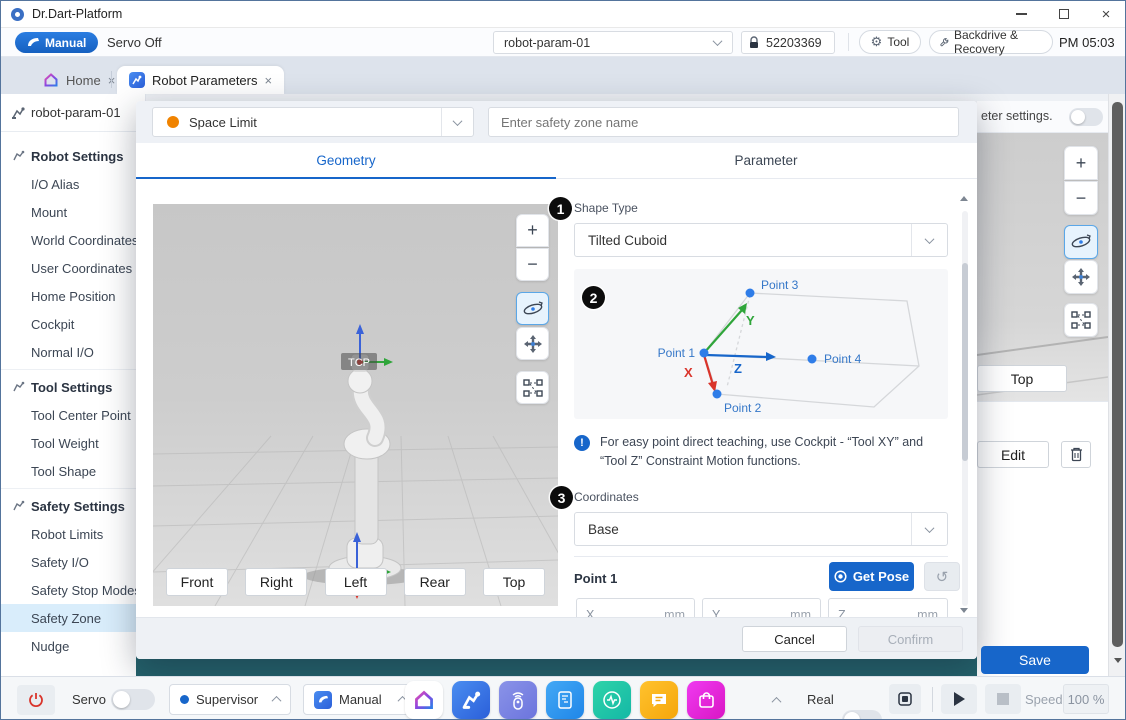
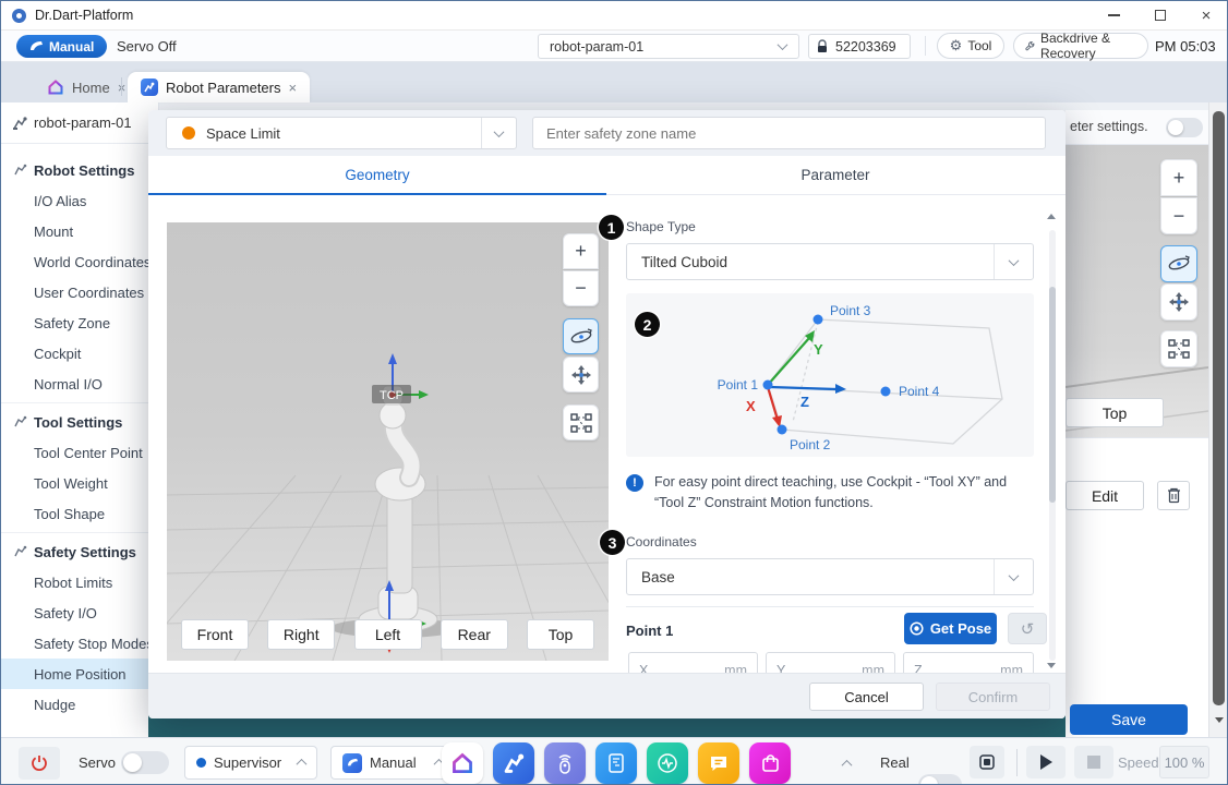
  Dr.Dart-Platform
  ×
  Manual
  Servo Off
  robot-param-01
  52203369
  ⚙
  Tool
  Backdrive & Recovery
  PM 05:03
  Home
  Robot Parameters
  ×
  robot-param-01
  Robot Settings
  I/O Alias
  Mount
  World Coordinate
  User Coordinates
- Home Position
+ Safety Zone
  Cockpit
  Normal I/O
  Tool Settings
  Tool Center Point
  Tool Weight
  Tool Shape
  Safety Settings
  Robot Limits
  Safety I/O
  Safety Stop Mode
- Safety Zone
+ Home Position
  Nudge
  eter settings.
  +
  −
  Top
  Edit
  Save
  Space Limit
  Enter safety zone name
  Geometry
  Parameter
  TCP
  +
  −
  Front
  Right
  Left
  Rear
  Top
  1
  Shape Type
  Tilted Cuboid
  Point 1
  Point 2
  Point 3
  Point 4
  X
  Y
  Z
  2
  !
  For easy point direct teaching, use Cockpit - “Tool XY” and “Tool Z” Constraint Motion functions.
  3
  Coordinates
  Base
  Point 1
  Get Pose
  ↺
  X
  mm
  Y
  mm
  Z
  mm
  Cancel
  Confirm
  Servo
  Supervisor
  Manual
  Real
  Speed
  100 %
